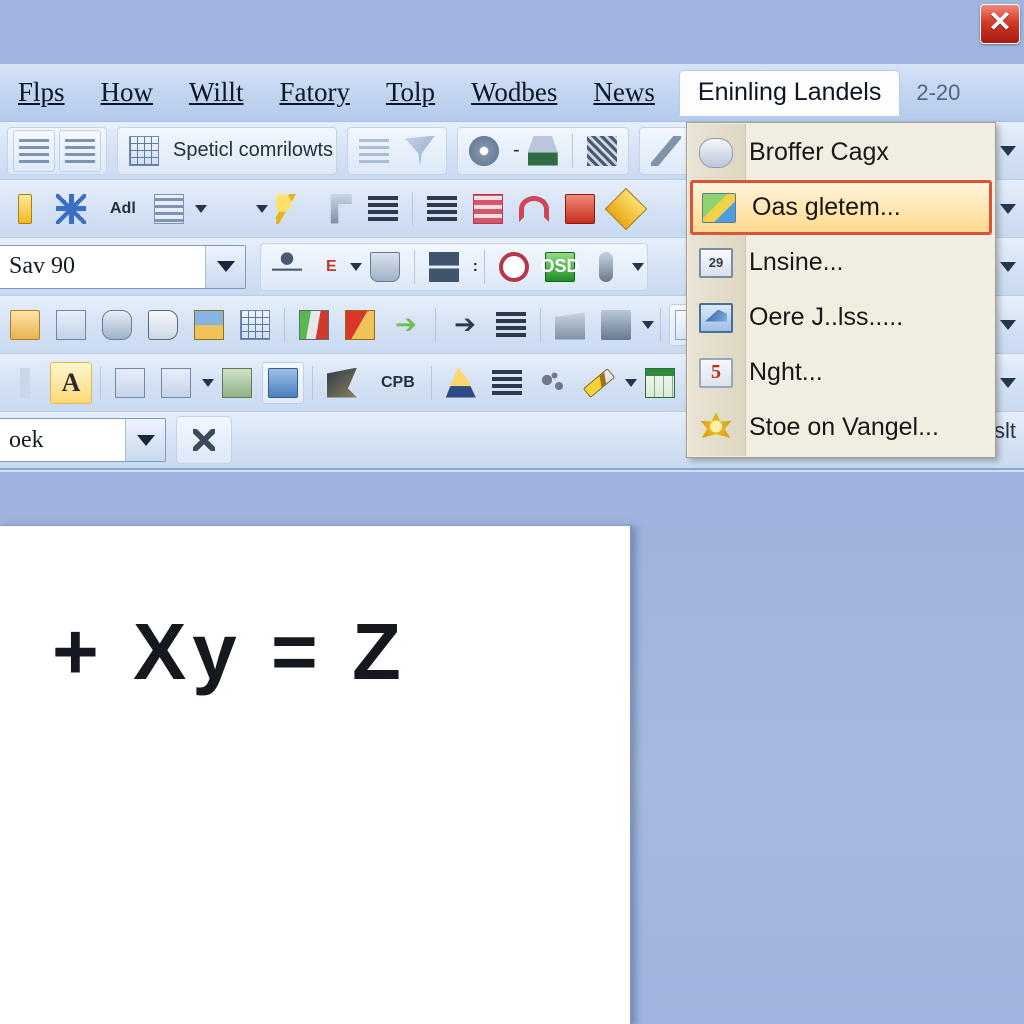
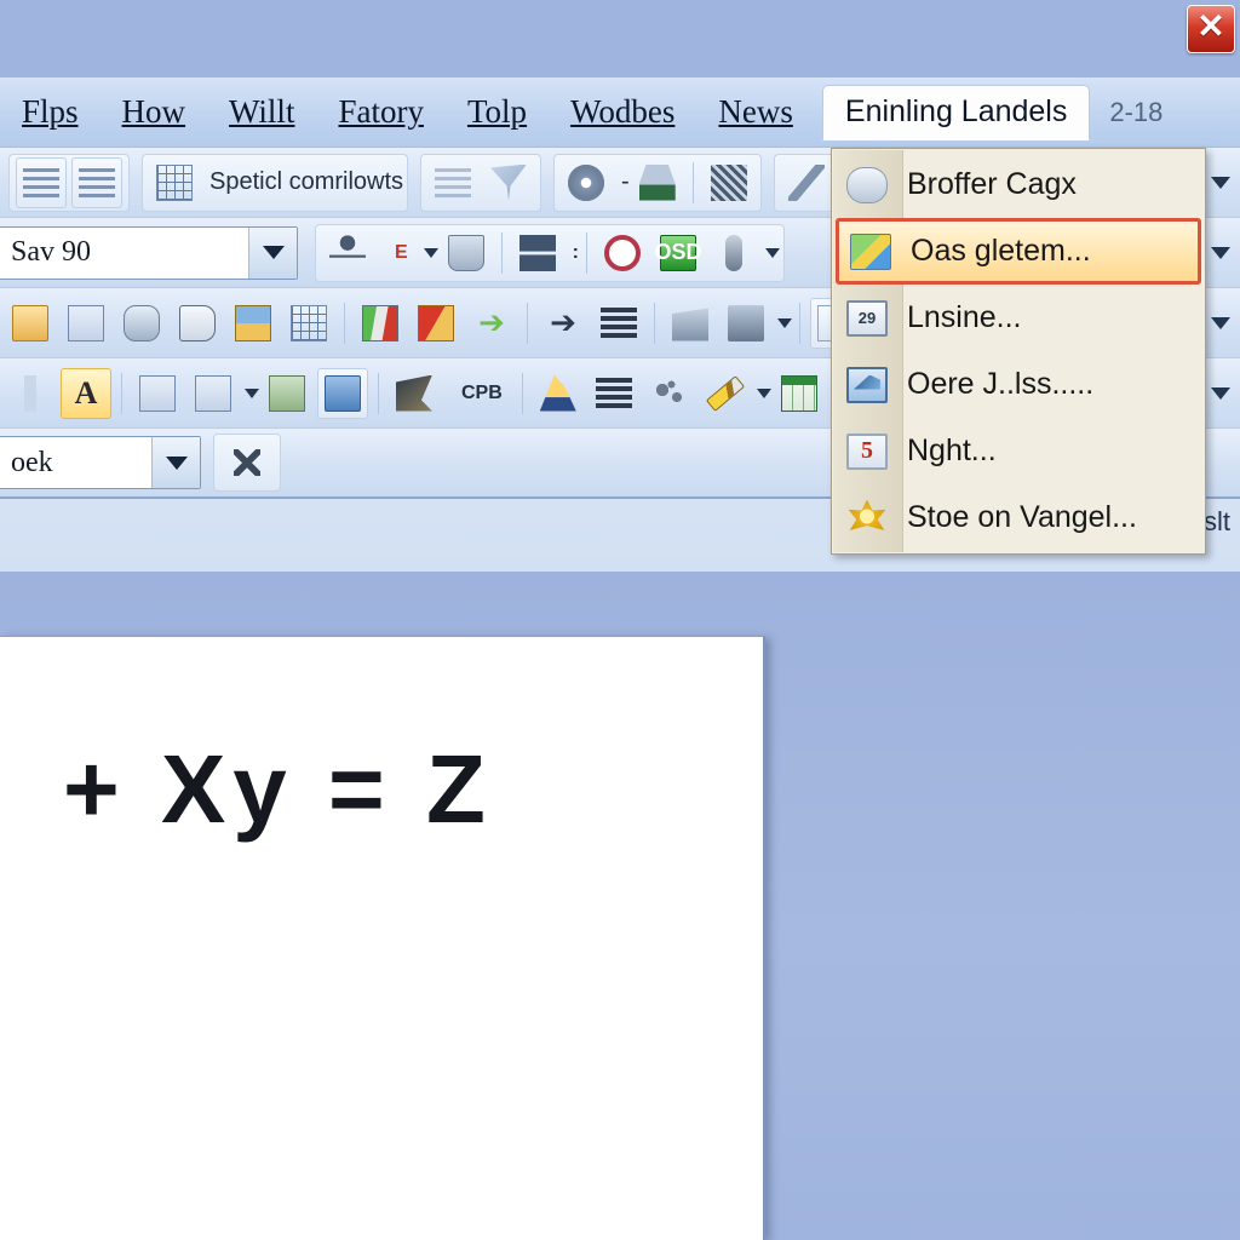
  ✕
  Flps
  How
  Willt
  Fatory
  Tolp
  Wodbes
  News
  Eninling Landels
- 2-20
+ 2-18
  Speticl comrilowts
  -
- Adl
  Sav 90
  E
  :
  OSD
  A
  CPB
  oek
  Broffer Cagx
  Oas gletem...
  29
  Lnsine...
  Oere J..lss.....
  5
  Nght...
  Stoe on Vangel...
  + Xy = Z
  slt
